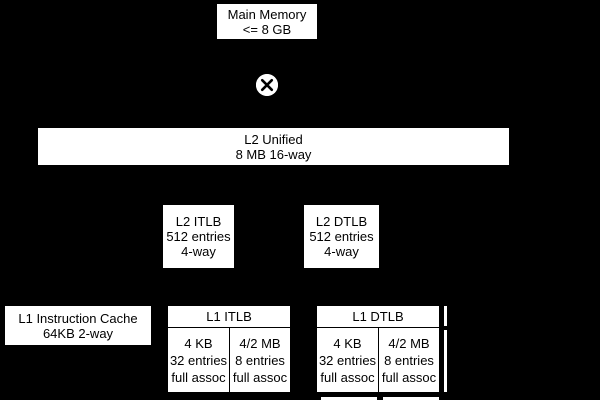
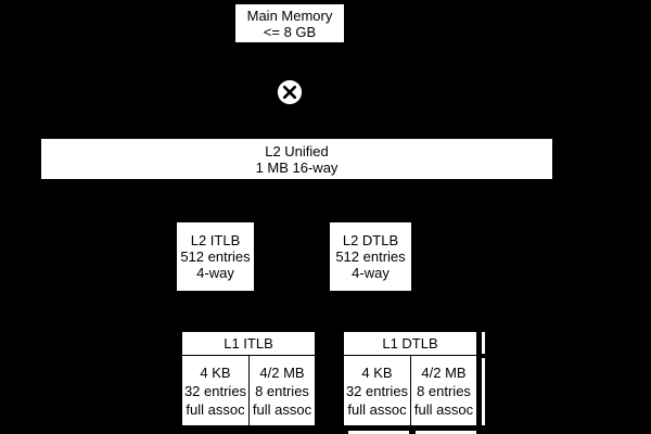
  Main Memory
  <= 8 GB
  L2 Unified
- 8 MB 16-way
+ 1 MB 16-way
  L2 ITLB
  512 entries
  4-way
  L2 DTLB
  512 entries
  4-way
- L1 Instruction Cache
- 64KB 2-way
  L1 ITLB
  4 KB
  32 entries
  full assoc
  4/2 MB
  8 entries
  full assoc
  L1 DTLB
  4 KB
  32 entries
  full assoc
  4/2 MB
  8 entries
  full assoc
